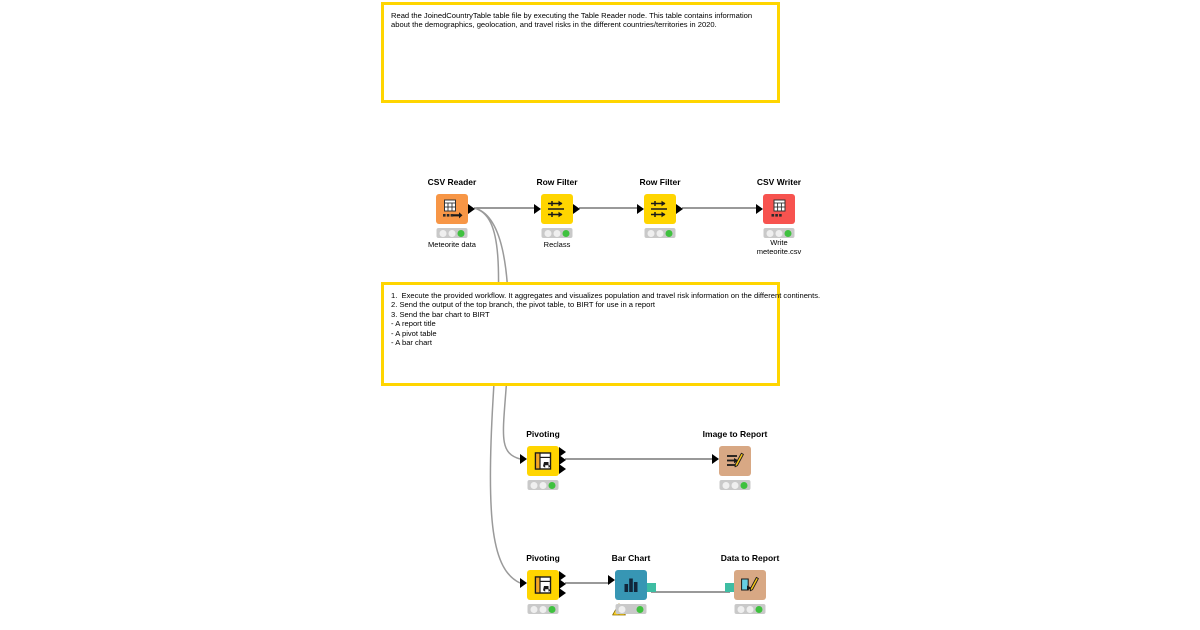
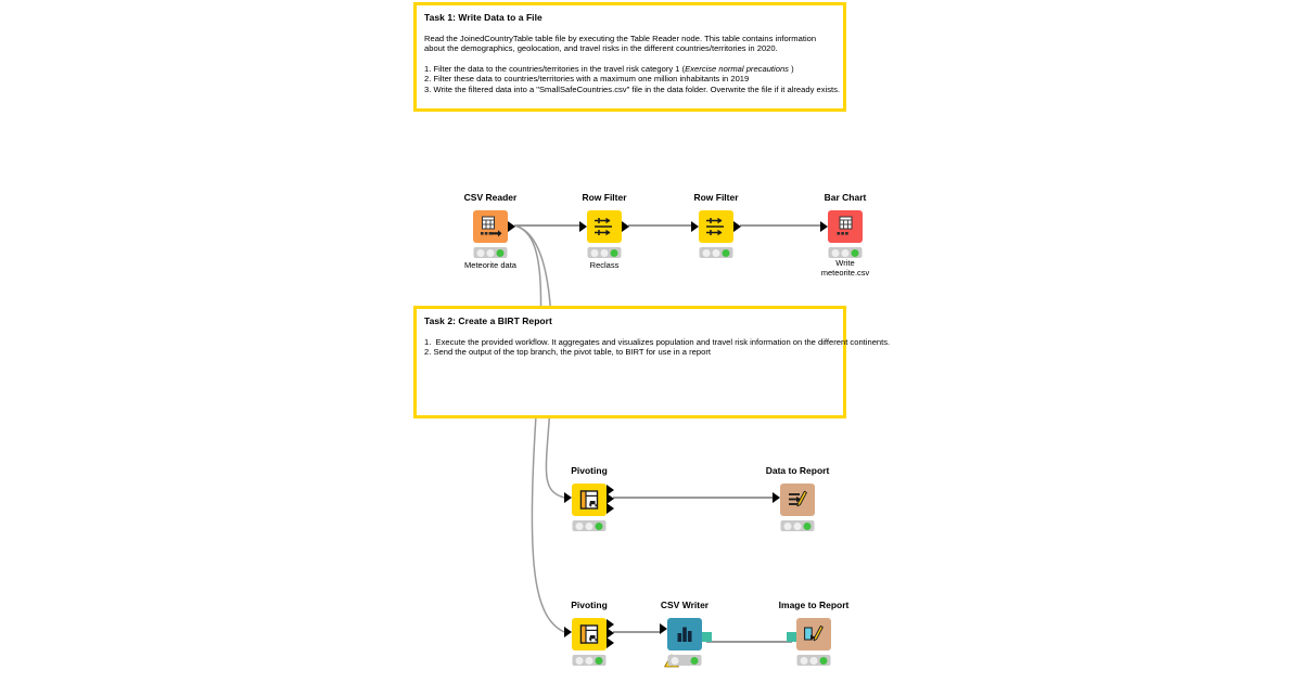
+ Task 1: Write Data to a File
  Read the JoinedCountryTable table file by executing the Table Reader node. This table contains information about the demographics, geolocation, and travel risks in the different countries/territories in 2020.
+ 1. Filter the data to the countries/territories in the travel risk category 1 (Exercise normal precautions )
+ 2. Filter these data to countries/territories with a maximum one million inhabitants in 2019
+ 3. Write the filtered data into a "SmallSafeCountries.csv" file in the data folder. Overwrite the file if it already exists.
+ Task 2: Create a BIRT Report
  1. Execute the provided workflow. It aggregates and visualizes population and travel risk information on the different continents.
  2. Send the output of the top branch, the pivot table, to BIRT for use in a report
- 3. Send the bar chart to BIRT
- - A report title
- - A pivot table
- - A bar chart
  CSV Reader
  Meteorite data
  Row Filter
  Reclass
  Row Filter
- CSV Writer
+ Bar Chart
  Write
  meteorite.csv
  Pivoting
- Image to Report
+ Data to Report
  Pivoting
- Bar Chart
+ CSV Writer
- Data to Report
+ Image to Report
